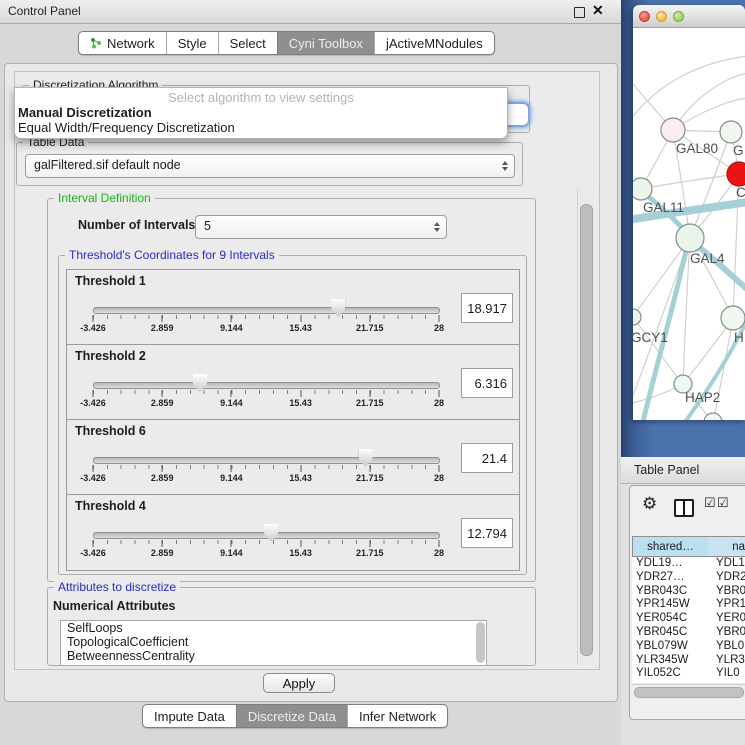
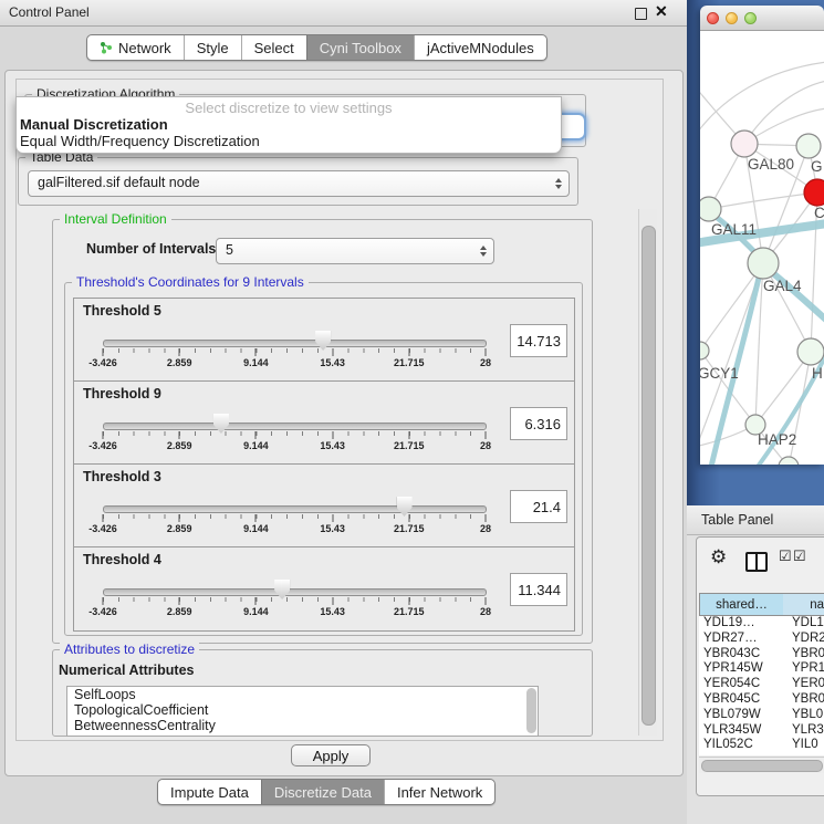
  Control Panel
  ✕
  Network
  Style
  Select
  Cyni Toolbox
  jActiveMNodules
  Discretization Algorithm
- Select algorithm to view settings
+ Select discretize to view settings
  Manual Discretization
  Equal Width/Frequency Discretization
  Table Data
  galFiltered.sif default node
  Interval Definition
  Number of Intervals
  5
  Threshold's Coordinates for 9 Intervals
- Threshold 1
+ Threshold 5
  -3.426
  2.859
  9.144
  15.43
  21.715
  28
- 18.917
+ 14.713
- Threshold 2
+ Threshold 9
  -3.426
  2.859
  9.144
  15.43
  21.715
  28
  6.316
- Threshold 6
+ Threshold 3
  -3.426
  2.859
  9.144
  15.43
  21.715
  28
  21.4
  Threshold 4
  -3.426
  2.859
  9.144
  15.43
  21.715
  28
- 12.794
+ 11.344
  Attributes to discretize
  Numerical Attributes
  SelfLoops
  TopologicalCoefficient
  BetweennessCentrality
  Apply
  Impute Data
  Discretize Data
  Infer Network
  GAL80
  G
  C
  GAL11
  GAL4
  GCY1
  H
  HAP2
  Table Panel
  ⚙
  ☑
  ☑
  shared…
  YDL19…
  YDL1
  YDR27…
  YDR2
  YBR043C
  YBR0
  YPR145W
  YPR1
  YER054C
  YER0
  YBR045C
  YBR0
  YBL079W
  YBL0
  YLR345W
  YLR3
  YIL052C
  YIL0
